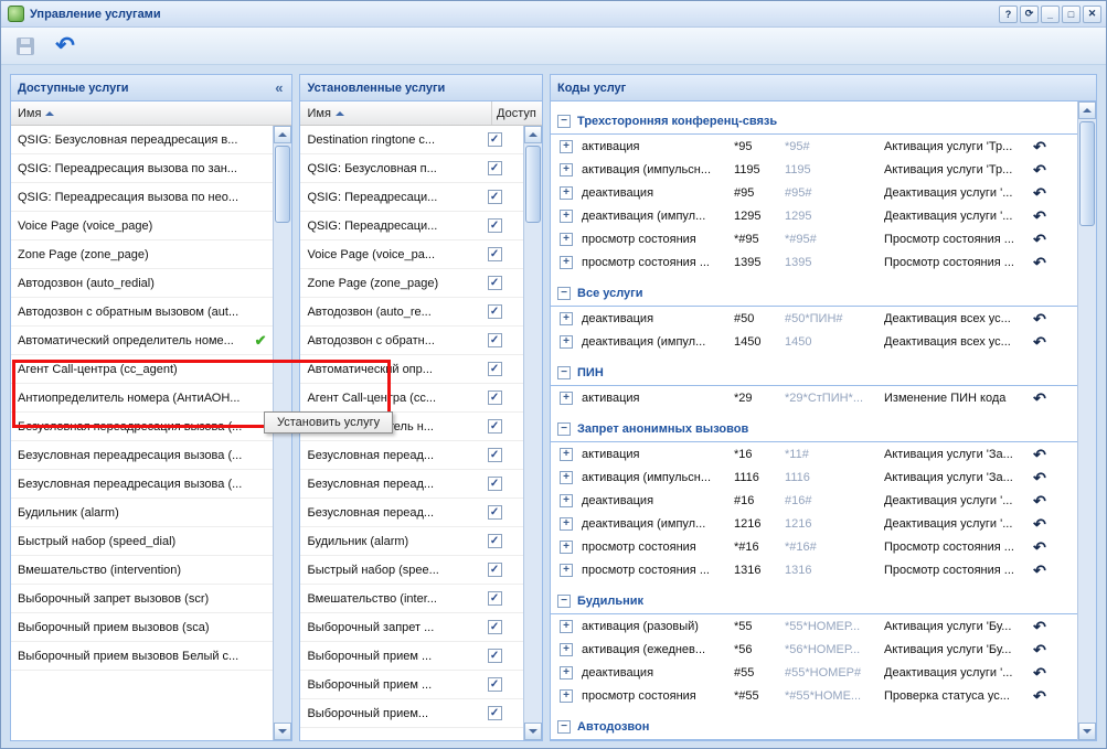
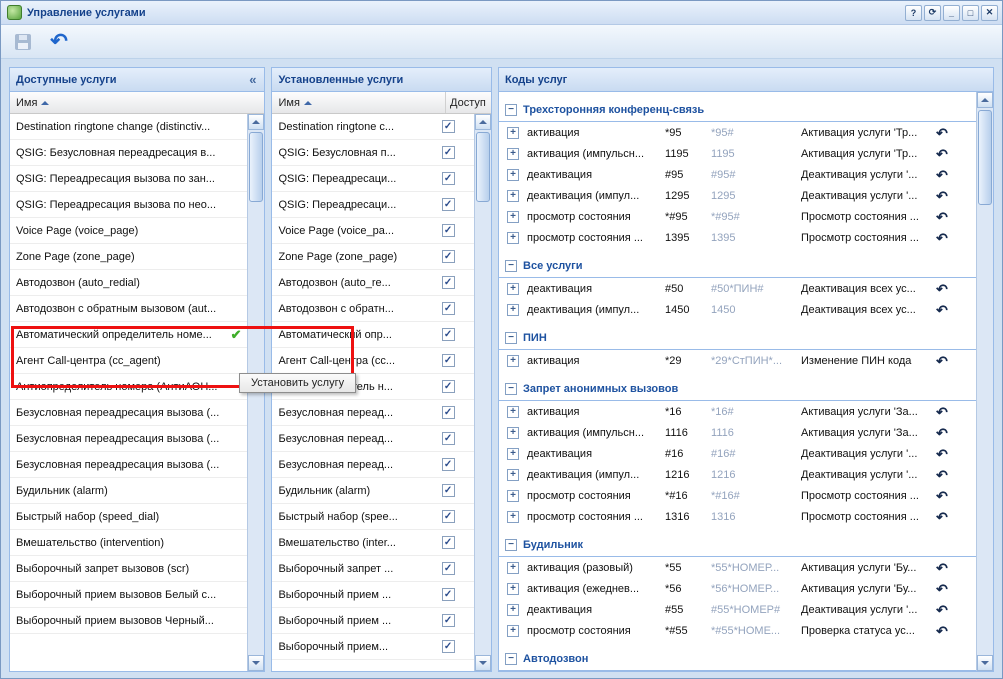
  Управление услугами
  ?
  ⟳
  _
  □
  ✕
  ↶
  Доступные услуги
  «
  Имя
+ Destination ringtone change (distinctiv...
  QSIG: Безусловная переадресация в...
  QSIG: Переадресация вызова по зан...
  QSIG: Переадресация вызова по нео...
  Voice Page (voice_page)
  Zone Page (zone_page)
  Автодозвон (auto_redial)
  Автодозвон с обратным вызовом (aut...
  Автоматический определитель номе...
  ✔
  Агент Call-центра (cc_agent)
  Антиопределитель номера (АнтиАОН...
  Безусловная переадресация вызова (...
  Безусловная переадресация вызова (...
  Безусловная переадресация вызова (...
  Будильник (alarm)
  Быстрый набор (speed_dial)
  Вмешательство (intervention)
  Выборочный запрет вызовов (scr)
- Выборочный прием вызовов (sca)
  Выборочный прием вызовов Белый с...
+ Выборочный прием вызовов Черный...
  Установленные услуги
  Имя
  Доступ
  Destination ringtone c...
  ✓
  QSIG: Безусловная п...
  ✓
  QSIG: Переадресаци...
  ✓
  QSIG: Переадресаци...
  ✓
  Voice Page (voice_pa...
  ✓
  Zone Page (zone_page)
  ✓
  Автодозвон (auto_re...
  ✓
  Автодозвон с обратн...
  ✓
  Автоматический опр...
  ✓
  Агент Call-центра (cc...
  ✓
  ✓
  Безусловная переад...
  ✓
  Безусловная переад...
  ✓
  Безусловная переад...
  ✓
  Будильник (alarm)
  ✓
  Быстрый набор (spee...
  ✓
  Вмешательство (inter...
  ✓
  Выборочный запрет ...
  ✓
  Выборочный прием ...
  ✓
  Выборочный прием ...
  ✓
  Выборочный прием...
  ✓
  Коды услуг
  −
  Трехсторонняя конференц-связь
  +
  активация
  *95
  *95#
  Активация услуги 'Тр...
  ↶
  +
  активация (импульсн...
  1195
  1195
  Активация услуги 'Тр...
  ↶
  +
  деактивация
  #95
  #95#
  Деактивация услуги '...
  ↶
  +
  деактивация (импул...
  1295
  1295
  Деактивация услуги '...
  ↶
  +
  просмотр состояния
  *#95
  *#95#
  Просмотр состояния ...
  ↶
  +
  просмотр состояния ...
  1395
  1395
  Просмотр состояния ...
  ↶
  −
  Все услуги
  +
  деактивация
  #50
  #50*ПИН#
  Деактивация всех ус...
  ↶
  +
  деактивация (импул...
  1450
  1450
  Деактивация всех ус...
  ↶
  −
  ПИН
  +
  активация
  *29
  *29*СтПИН*...
  Изменение ПИН кода
  ↶
  −
  Запрет анонимных вызовов
  +
  активация
  *16
- *11#
+ *16#
  Активация услуги 'За...
  ↶
  +
  активация (импульсн...
  1116
  1116
  Активация услуги 'За...
  ↶
  +
  деактивация
  #16
  #16#
  Деактивация услуги '...
  ↶
  +
  деактивация (импул...
  1216
  1216
  Деактивация услуги '...
  ↶
  +
  просмотр состояния
  *#16
  *#16#
  Просмотр состояния ...
  ↶
  +
  просмотр состояния ...
  1316
  1316
  Просмотр состояния ...
  ↶
  −
  Будильник
  +
  активация (разовый)
  *55
  *55*НОМЕР...
  Активация услуги 'Бу...
  ↶
  +
  активация (ежеднев...
  *56
  *56*НОМЕР...
  Активация услуги 'Бу...
  ↶
  +
  деактивация
  #55
  #55*НОМЕР#
  Деактивация услуги '...
  ↶
  +
  просмотр состояния
  *#55
  *#55*НОМЕ...
  Проверка статуса ус...
  ↶
  −
  Автодозвон
  Установить услугу
